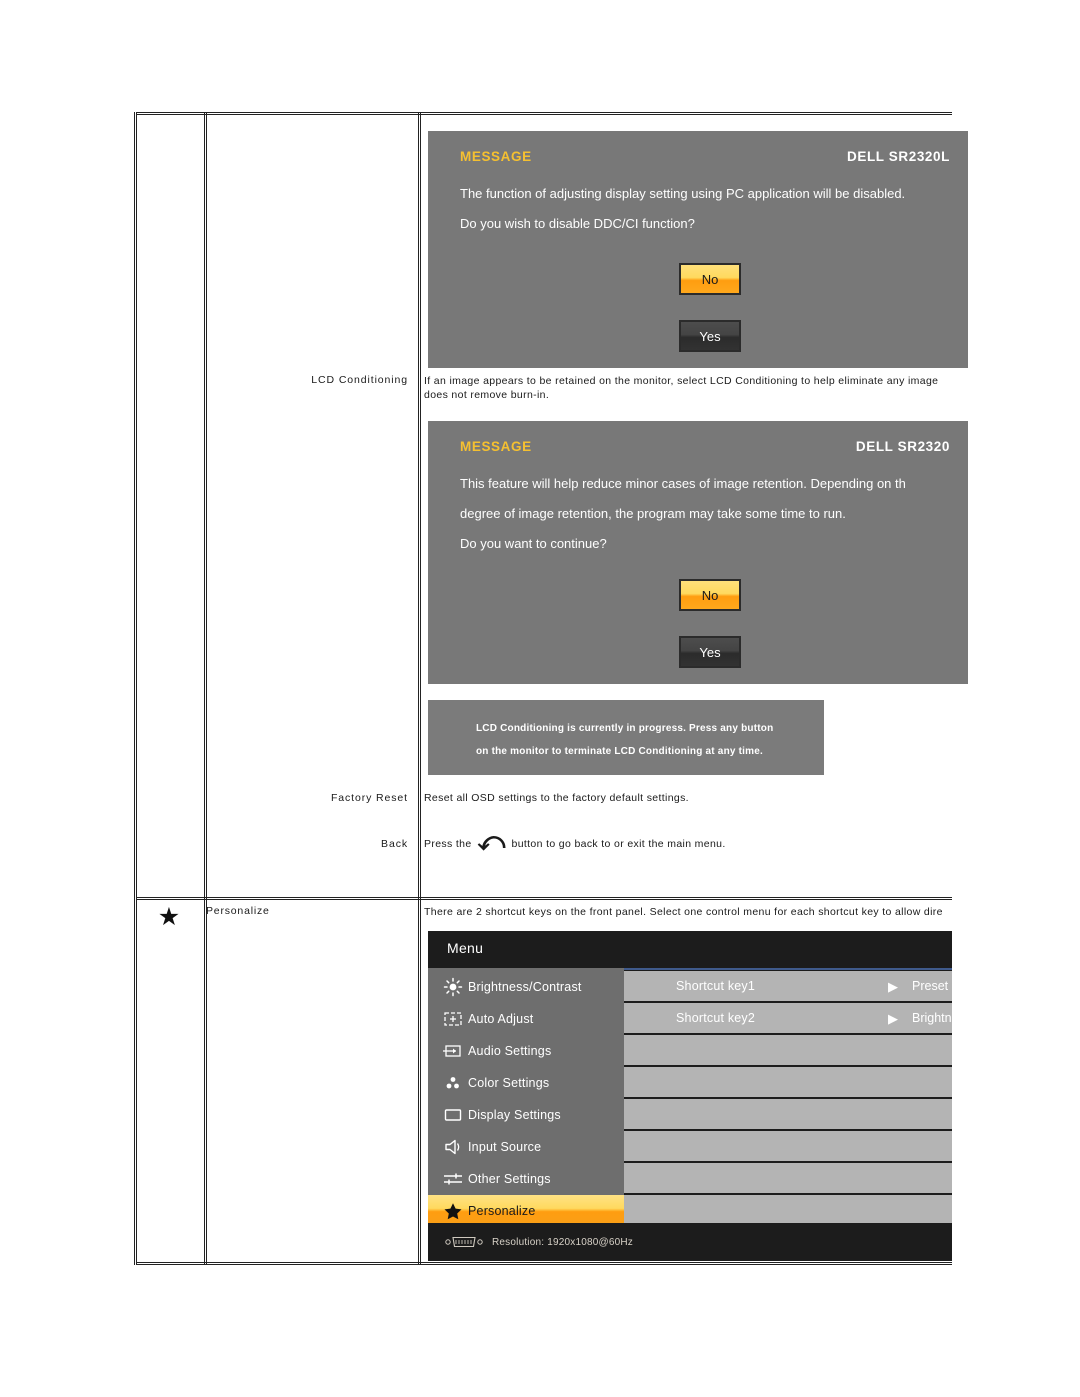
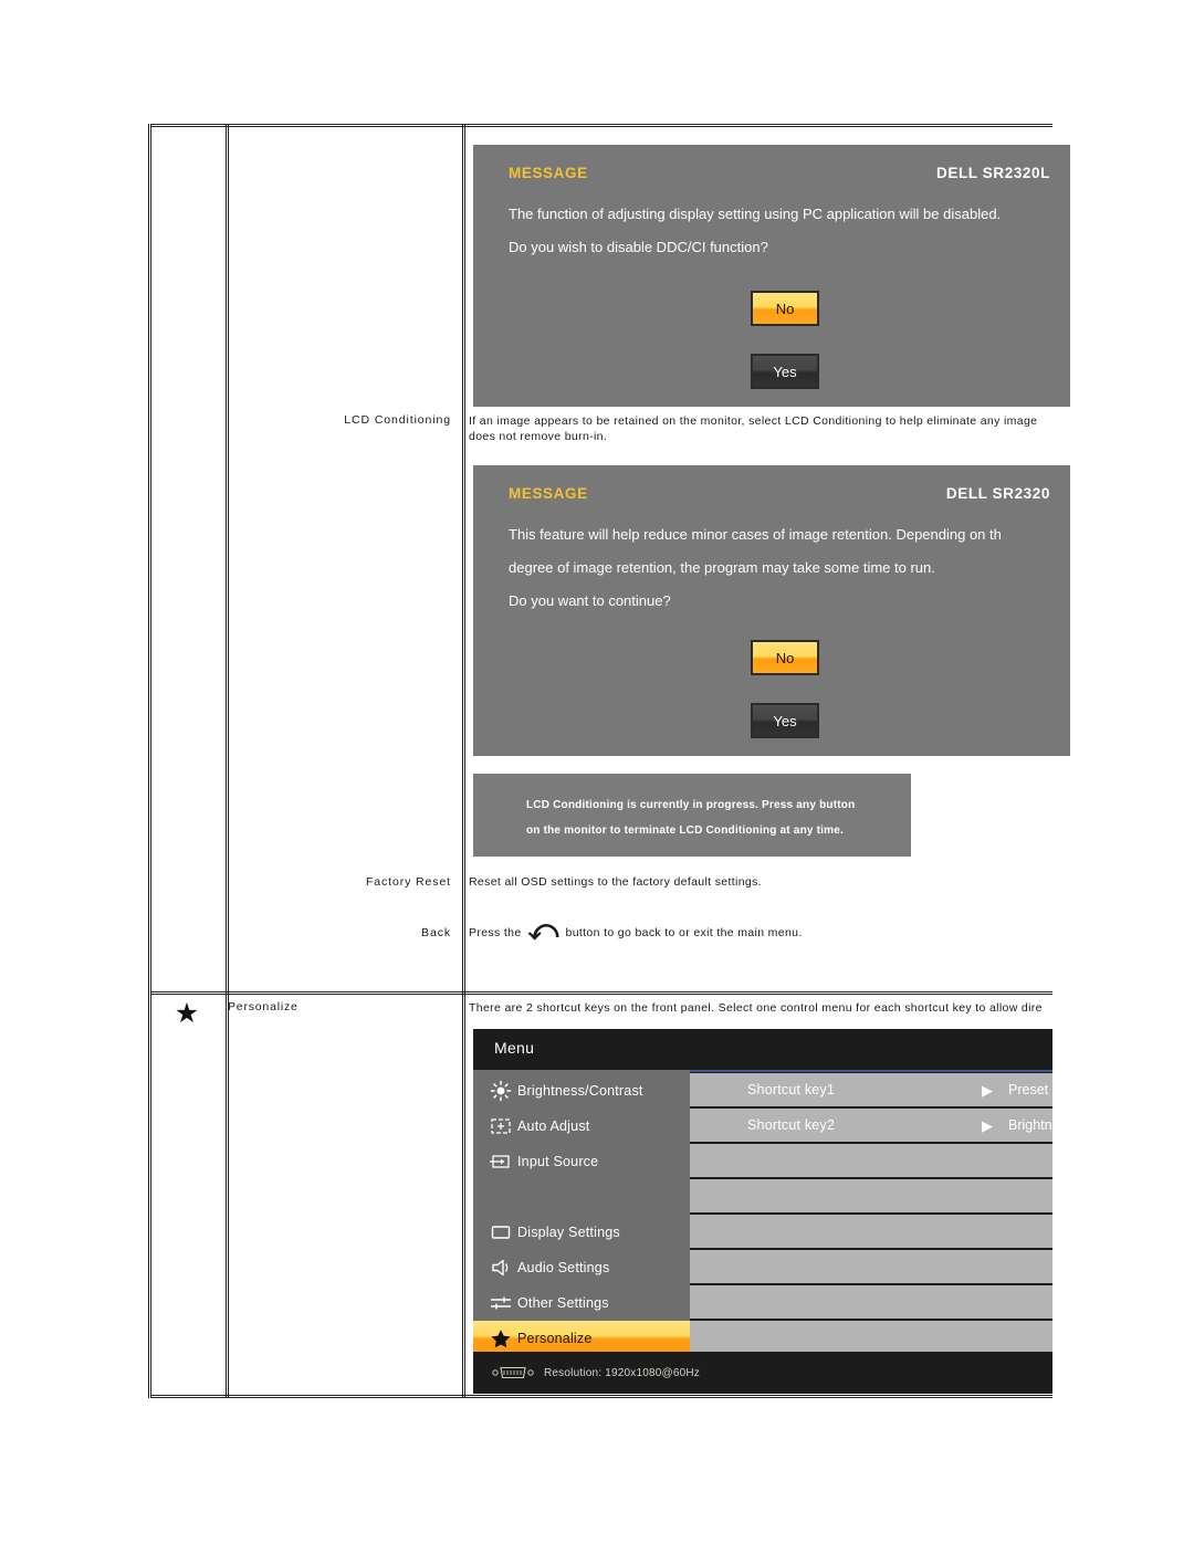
  LCD Conditioning
  Factory Reset
  Back
  Personalize
  ★
  If an image appears to be retained on the monitor, select LCD Conditioning to help eliminate any image
  does not remove burn-in.
  Reset all OSD settings to the factory default settings.
  Press the
  ⤺
  button to go back to or exit the main menu.
  There are 2 shortcut keys on the front panel. Select one control menu for each shortcut key to allow dire
  MESSAGE
  DELL SR2320L
  The function of adjusting display setting using PC application will be disabled.
  Do you wish to disable DDC/CI function?
  No
  Yes
  MESSAGE
  DELL SR2320
  This feature will help reduce minor cases of image retention. Depending on th
  degree of image retention, the program may take some time to run.
  Do you want to continue?
  No
  Yes
  LCD Conditioning is currently in progress. Press any button
  on the monitor to terminate LCD Conditioning at any time.
  Menu
  Brightness/Contrast
  Auto Adjust
- Audio Settings
+ Input Source
- Color Settings
  Display Settings
- Input Source
+ Audio Settings
  Other Settings
  Personalize
  Shortcut key1
  ▶
  Preset
  Shortcut key2
  ▶
  Brightn
  Resolution: 1920x1080@60Hz
